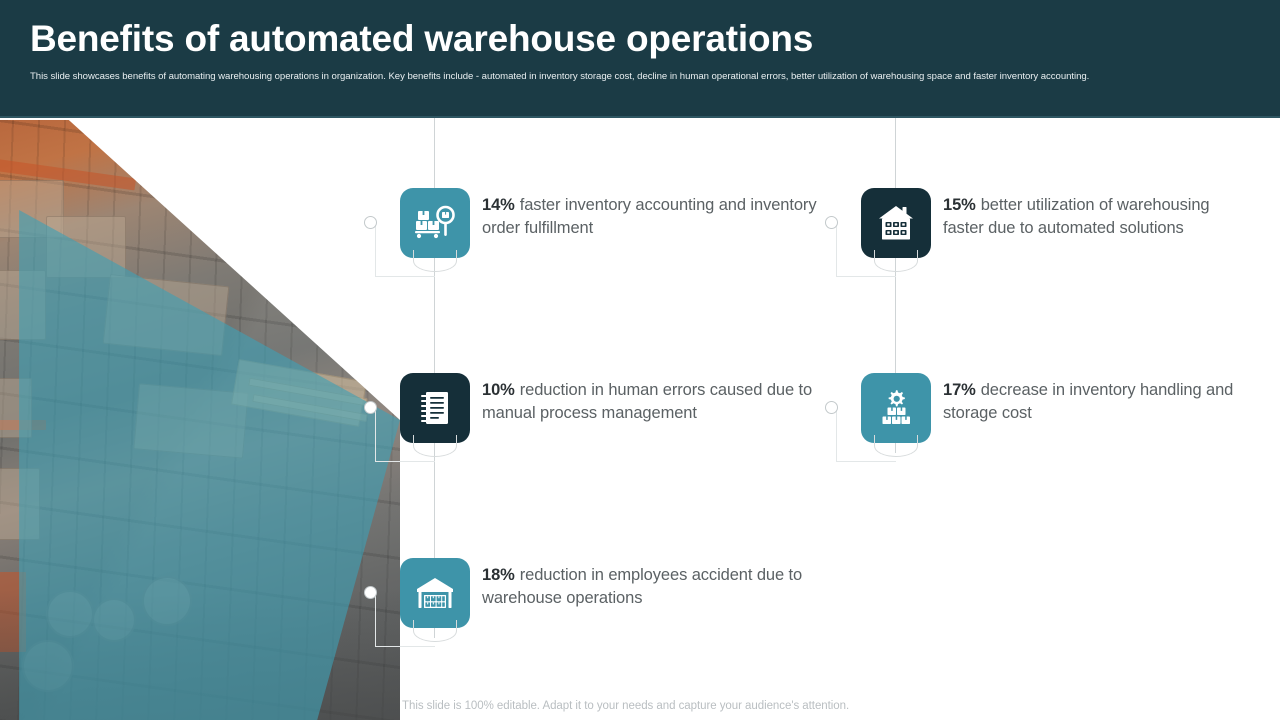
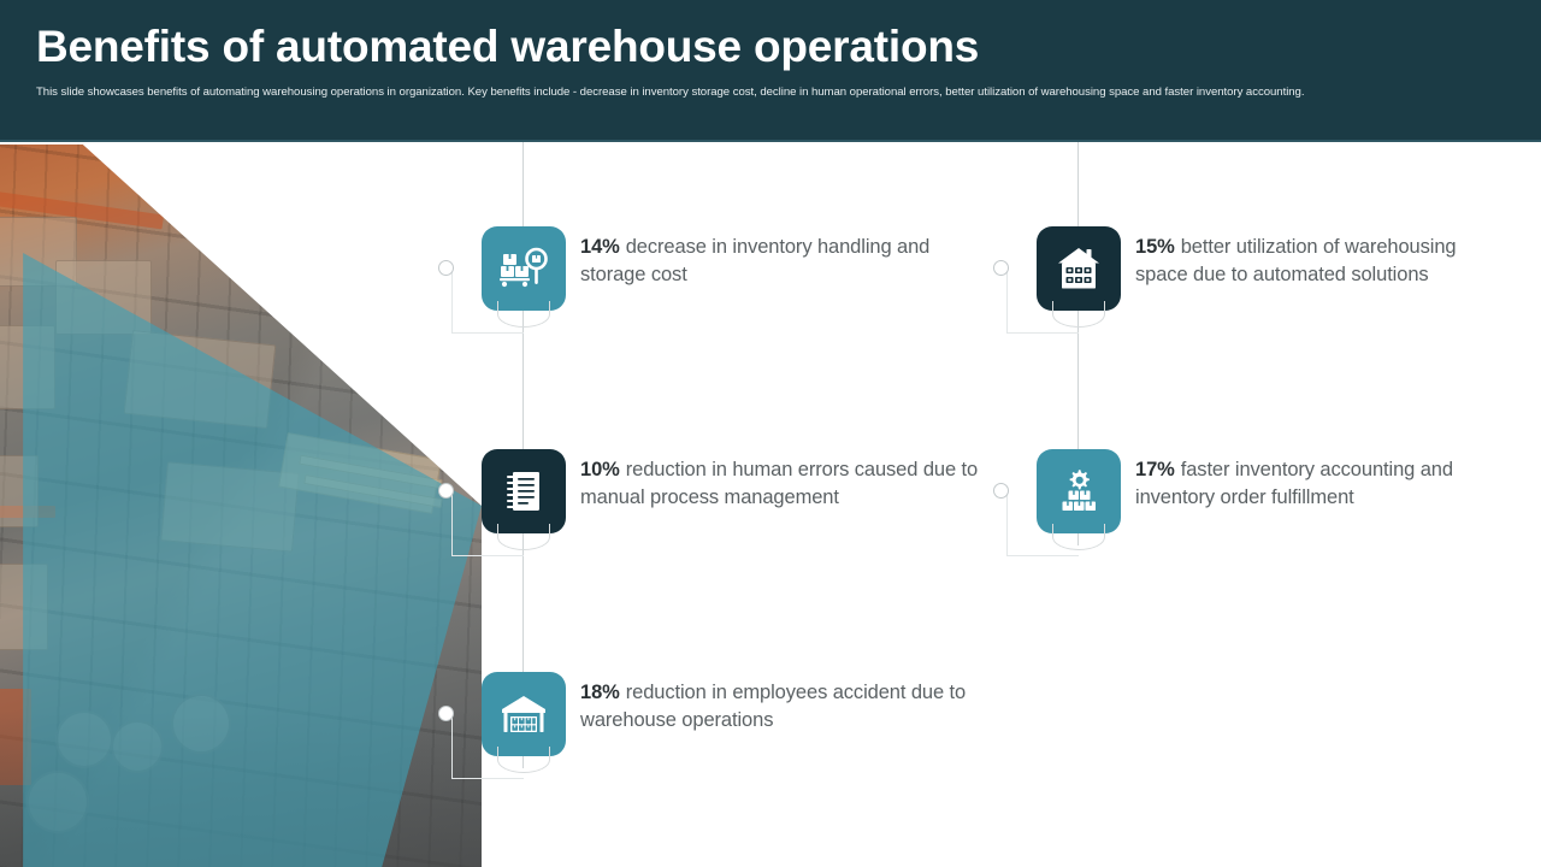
  Benefits of automated warehouse operations
- This slide showcases benefits of automating warehousing operations in organization. Key benefits include - automated in inventory storage cost, decline in human operational errors, better utilization of warehousing space and faster inventory accounting.
+ This slide showcases benefits of automating warehousing operations in organization. Key benefits include - decrease in inventory storage cost, decline in human operational errors, better utilization of warehousing space and faster inventory accounting.
- 14% faster inventory accounting and inventory order fulfillment
+ 14% decrease in inventory handling and storage cost
- 15% better utilization of warehousing faster due to automated solutions
+ 15% better utilization of warehousing space due to automated solutions
  10% reduction in human errors caused due to manual process management
- 17% decrease in inventory handling and storage cost
+ 17% faster inventory accounting and inventory order fulfillment
  18% reduction in employees accident due to warehouse operations
- This slide is 100% editable. Adapt it to your needs and capture your audience's attention.
